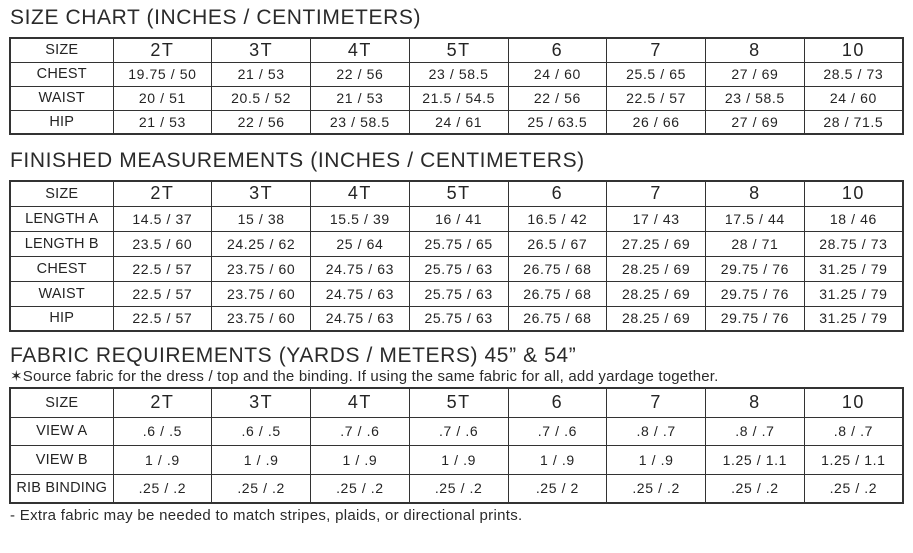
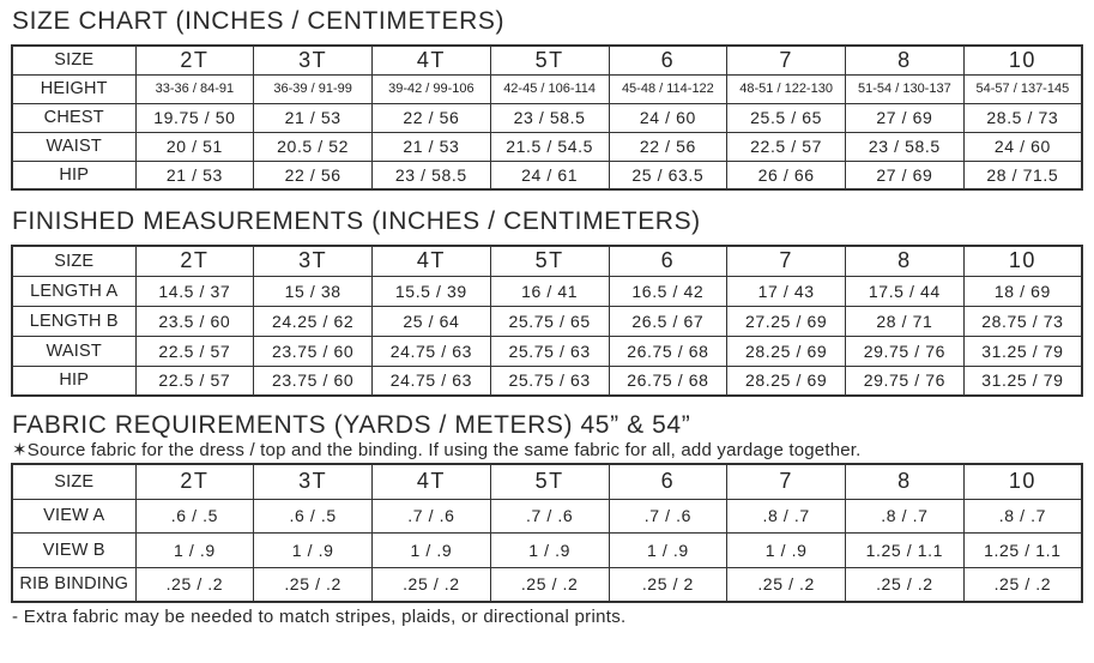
  SIZE CHART (INCHES / CENTIMETERS)
  SIZE	2T	3T	4T	5T	6	7	8	10
+ HEIGHT	33-36 / 84-91	36-39 / 91-99	39-42 / 99-106	42-45 / 106-114	45-48 / 114-122	48-51 / 122-130	51-54 / 130-137	54-57 / 137-145
  CHEST	19.75 / 50	21 / 53	22 / 56	23 / 58.5	24 / 60	25.5 / 65	27 / 69	28.5 / 73
  WAIST	20 / 51	20.5 / 52	21 / 53	21.5 / 54.5	22 / 56	22.5 / 57	23 / 58.5	24 / 60
  HIP	21 / 53	22 / 56	23 / 58.5	24 / 61	25 / 63.5	26 / 66	27 / 69	28 / 71.5
  FINISHED MEASUREMENTS (INCHES / CENTIMETERS)
  SIZE	2T	3T	4T	5T	6	7	8	10
- LENGTH A	14.5 / 37	15 / 38	15.5 / 39	16 / 41	16.5 / 42	17 / 43	17.5 / 44	18 / 46
+ LENGTH A	14.5 / 37	15 / 38	15.5 / 39	16 / 41	16.5 / 42	17 / 43	17.5 / 44	18 / 69
  LENGTH B	23.5 / 60	24.25 / 62	25 / 64	25.75 / 65	26.5 / 67	27.25 / 69	28 / 71	28.75 / 73
- CHEST	22.5 / 57	23.75 / 60	24.75 / 63	25.75 / 63	26.75 / 68	28.25 / 69	29.75 / 76	31.25 / 79
  WAIST	22.5 / 57	23.75 / 60	24.75 / 63	25.75 / 63	26.75 / 68	28.25 / 69	29.75 / 76	31.25 / 79
  HIP	22.5 / 57	23.75 / 60	24.75 / 63	25.75 / 63	26.75 / 68	28.25 / 69	29.75 / 76	31.25 / 79
  FABRIC REQUIREMENTS (YARDS / METERS) 45” & 54”
  ✶Source fabric for the dress / top and the binding. If using the same fabric for all, add yardage together.
  SIZE	2T	3T	4T	5T	6	7	8	10
  VIEW A	.6 / .5	.6 / .5	.7 / .6	.7 / .6	.7 / .6	.8 / .7	.8 / .7	.8 / .7
  VIEW B	1 / .9	1 / .9	1 / .9	1 / .9	1 / .9	1 / .9	1.25 / 1.1	1.25 / 1.1
  RIB BINDING	.25 / .2	.25 / .2	.25 / .2	.25 / .2	.25 / 2	.25 / .2	.25 / .2	.25 / .2
  - Extra fabric may be needed to match stripes, plaids, or directional prints.
